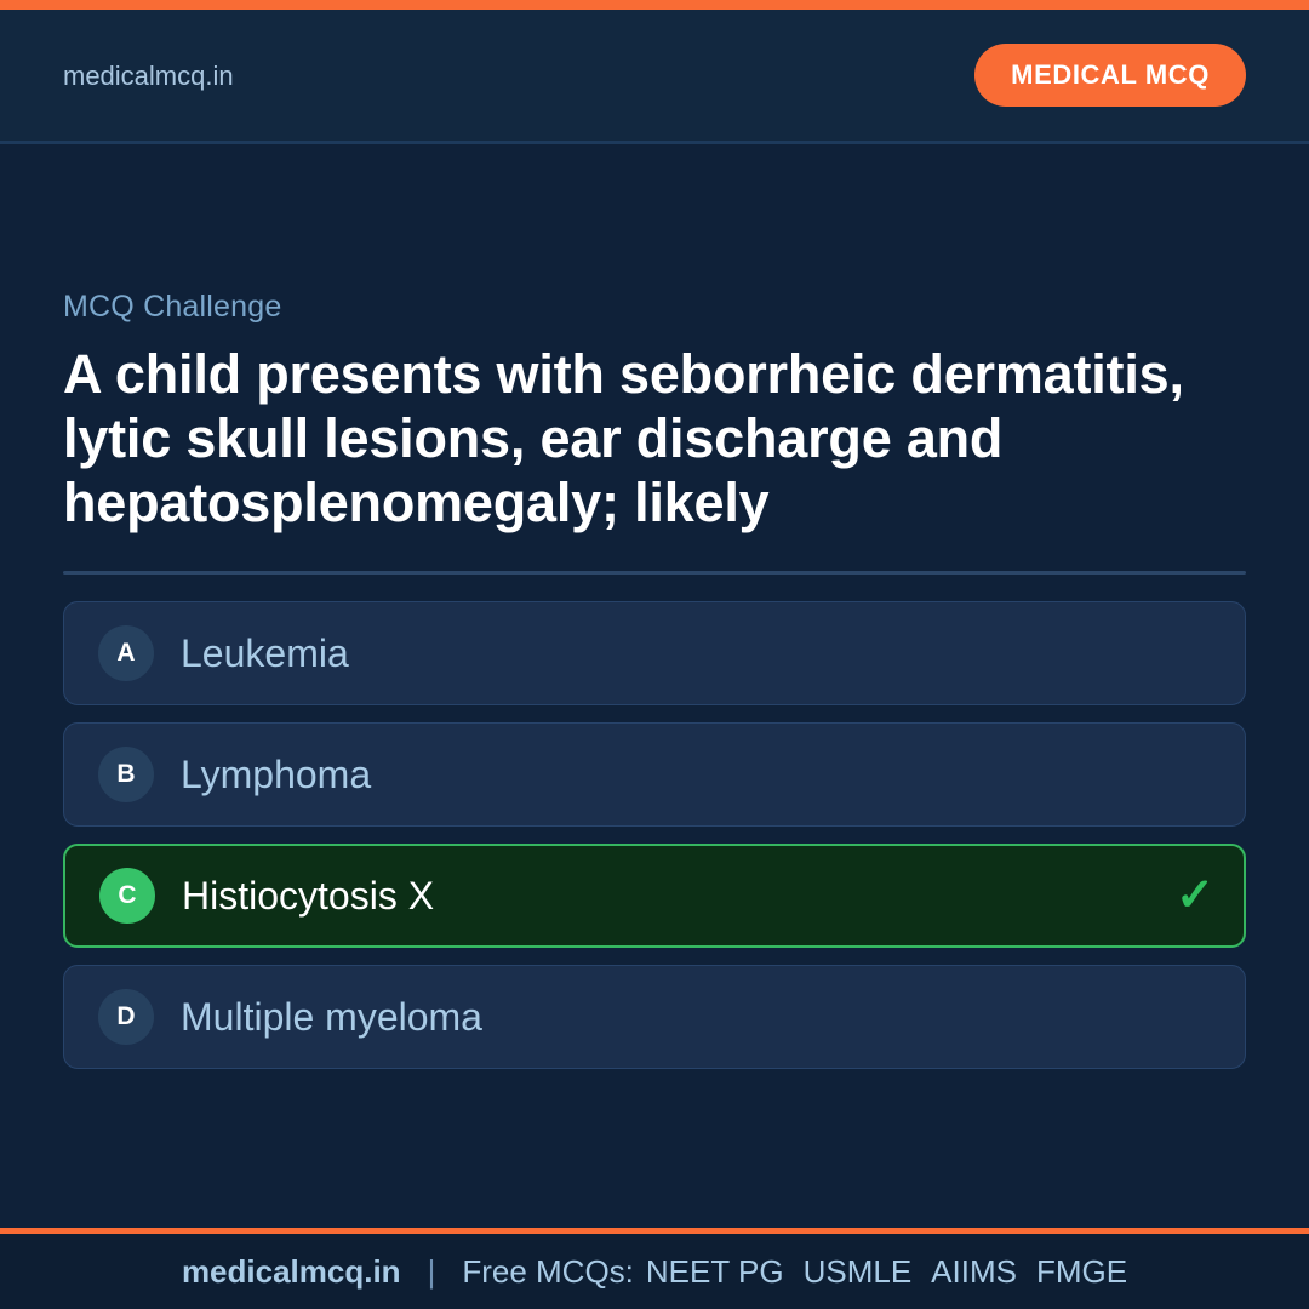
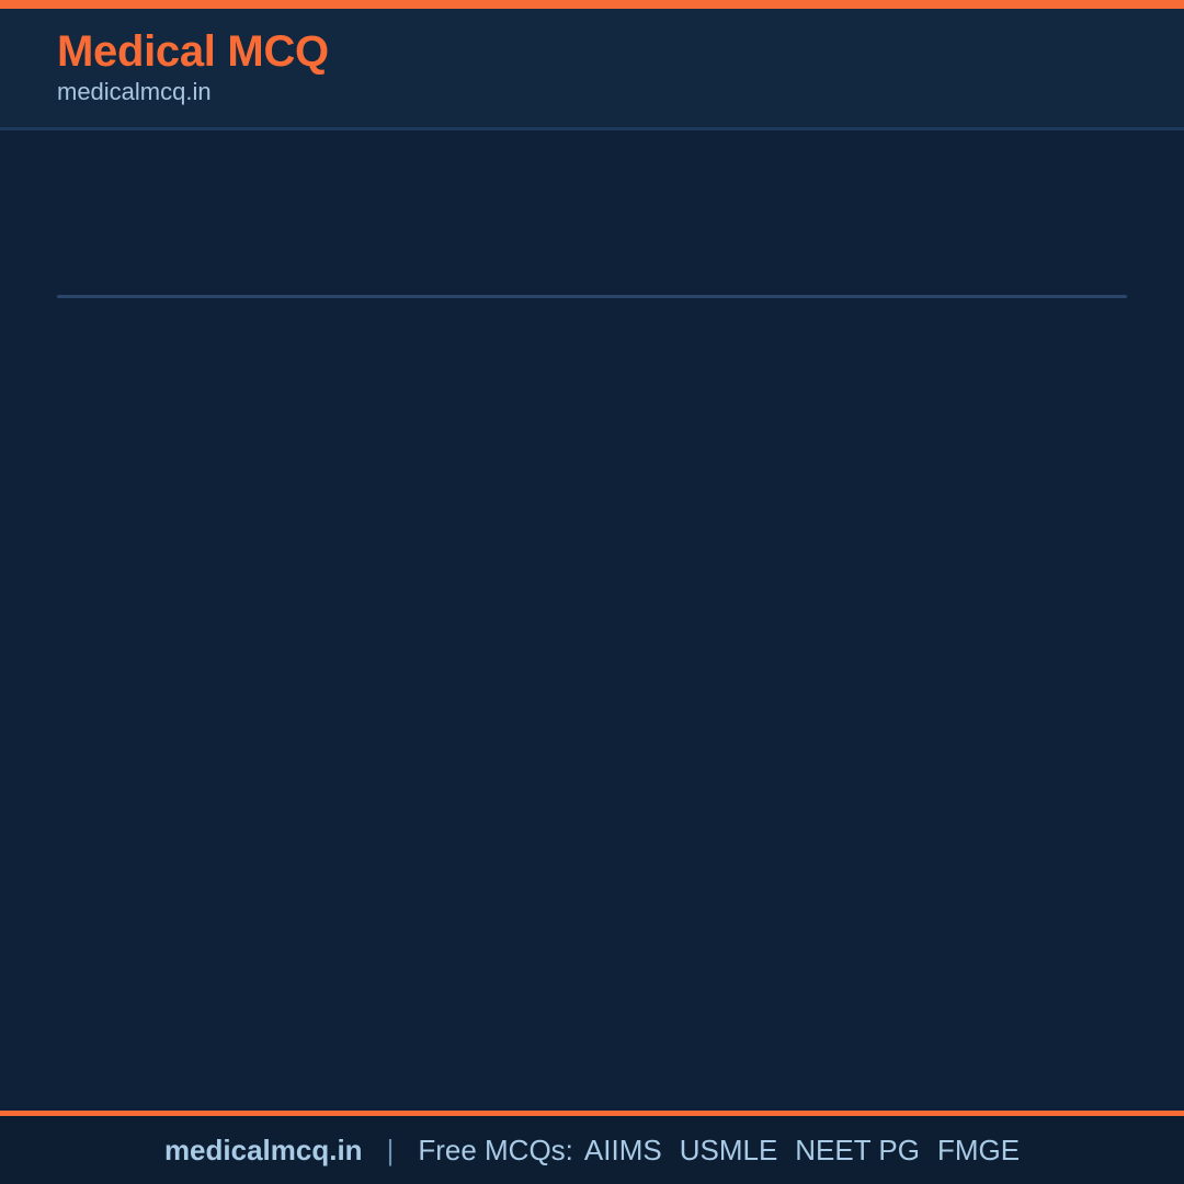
+ Medical MCQ
  medicalmcq.in
- MEDICAL MCQ
- MCQ Challenge
- A child presents with seborrheic dermatitis, lytic skull lesions, ear discharge and hepatosplenomegaly; likely
- A
- Leukemia
- B
- Lymphoma
- C
- Histiocytosis X
- ✓
- D
- Multiple myeloma
  medicalmcq.in
  |
  Free MCQs:
- NEET PG
+ AIIMS
  USMLE
- AIIMS
+ NEET PG
  FMGE
